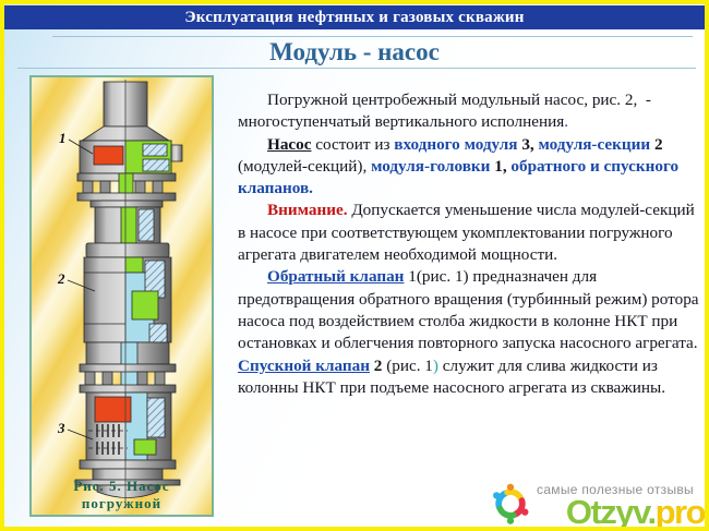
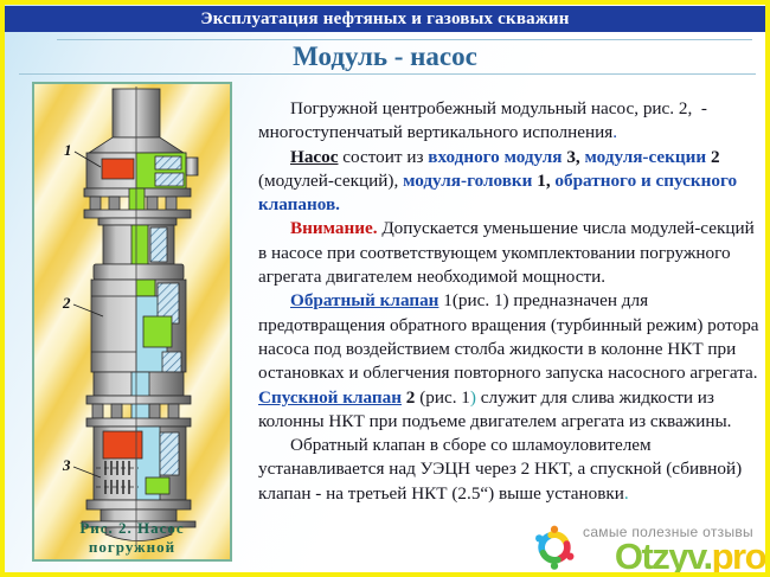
  Эксплуатация нефтяных и газовых скважин
  Модуль - насос
  1
  2
  3
- Рис. 5. Насос погружной
+ Рис. 2. Насос погружной
  Погружной центробежный модульный насос, рис. 2, - многоступенчатый вертикального исполнения.
  Насос состоит из входного модуля 3, модуля-секции 2 (модулей-секций), модуля-головки 1, обратного и спускного клапанов.
  Внимание. Допускается уменьшение числа модулей-секций в насосе при соответствующем укомплектовании погружного агрегата двигателем необходимой мощности.
- Обратный клапан 1(рис. 1) предназначен для предотвращения обратного вращения (турбинный режим) ротора насоса под воздействием столба жидкости в колонне НКТ при остановках и облегчения повторного запуска насосного агрегата. Спускной клапан 2 (рис. 1) служит для слива жидкости из колонны НКТ при подъеме насосного агрегата из скважины.
+ Обратный клапан 1(рис. 1) предназначен для предотвращения обратного вращения (турбинный режим) ротора насоса под воздействием столба жидкости в колонне НКТ при остановках и облегчения повторного запуска насосного агрегата. Спускной клапан 2 (рис. 1) служит для слива жидкости из колонны НКТ при подъеме двигателем агрегата из скважины.
+ Обратный клапан в сборе со шламоуловителем устанавливается над УЭЦН через 2 НКТ, а спускной (сбивной) клапан - на третьей НКТ (2.5“) выше установки.
  самые полезные отзывы
  Otzyv.pro
